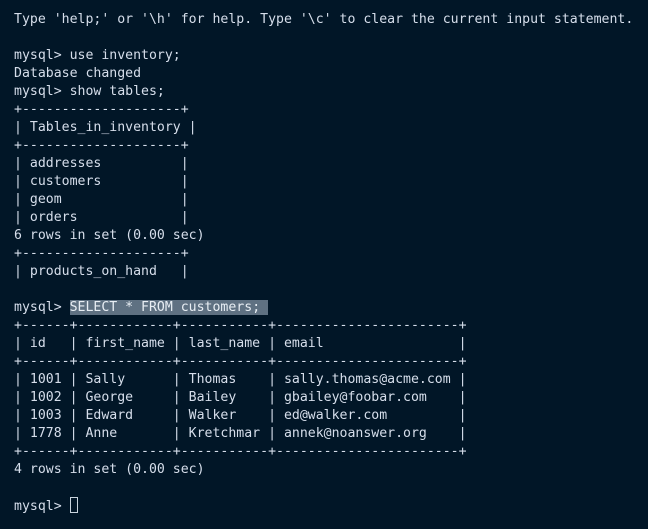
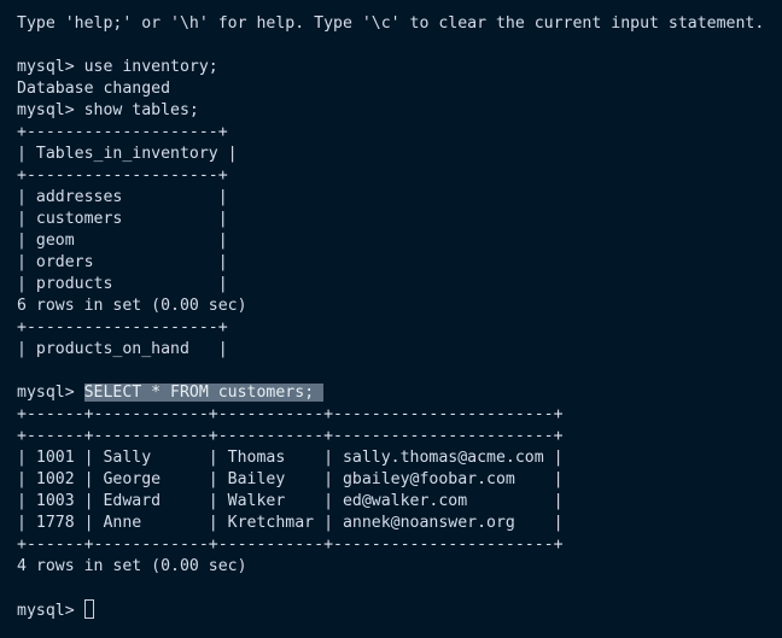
  Type 'help;' or '\h' for help. Type '\c' to clear the current input statement.
  mysql> use inventory;
  Database changed
  mysql> show tables;
  +--------------------+
  | Tables_in_inventory |
  +--------------------+
  | addresses |
  | customers |
  | geom |
  | orders |
+ | products |
  6 rows in set (0.00 sec)
  +--------------------+
  | products_on_hand |
  mysql> SELECT * FROM customers;
  +------+------------+-----------+-----------------------+
- | id | first_name | last_name | email |
  +------+------------+-----------+-----------------------+
  | 1001 | Sally | Thomas | sally.thomas@acme.com |
  | 1002 | George | Bailey | gbailey@foobar.com |
  | 1003 | Edward | Walker | ed@walker.com |
  | 1778 | Anne | Kretchmar | annek@noanswer.org |
  +------+------------+-----------+-----------------------+
  4 rows in set (0.00 sec)
  mysql>
